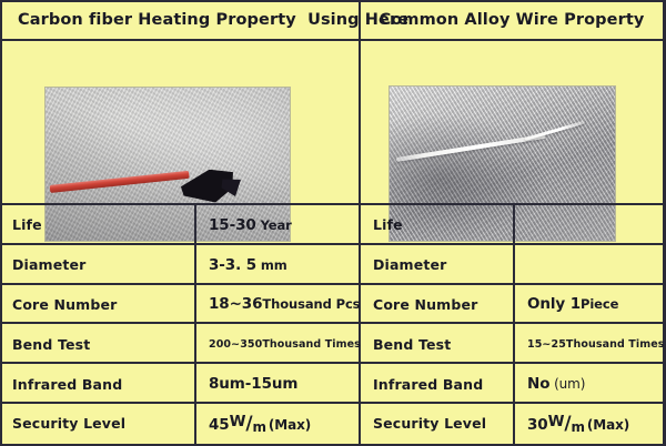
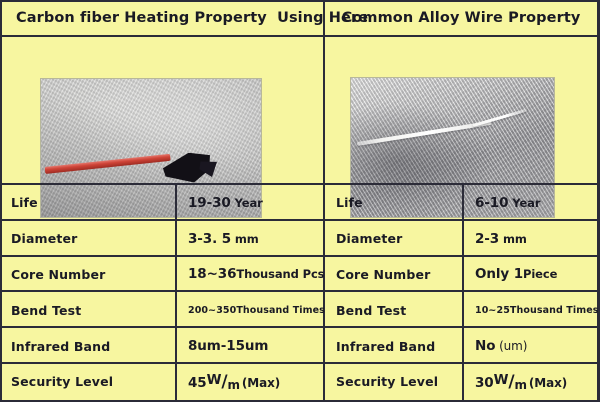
  Carbon fiber Heating Property Using Here
  Common Alloy Wire Property
  Life
- 15-30 Year
+ 19-30 Year
  Diameter
  3-3. 5 mm
  Core Number
  18~36Thousand Pcs
  Bend Test
  200~350Thousand Times
  Infrared Band
  8um-15um
  Security Level
  45
  W
  /
  m
  (Max)
  Life
+ 6-10 Year
  Diameter
+ 2-3 mm
  Core Number
  Only 1Piece
  Bend Test
- 15~25Thousand Times
+ 10~25Thousand Times
  Infrared Band
  No (um)
  Security Level
  30
  W
  /
  m
  (Max)
